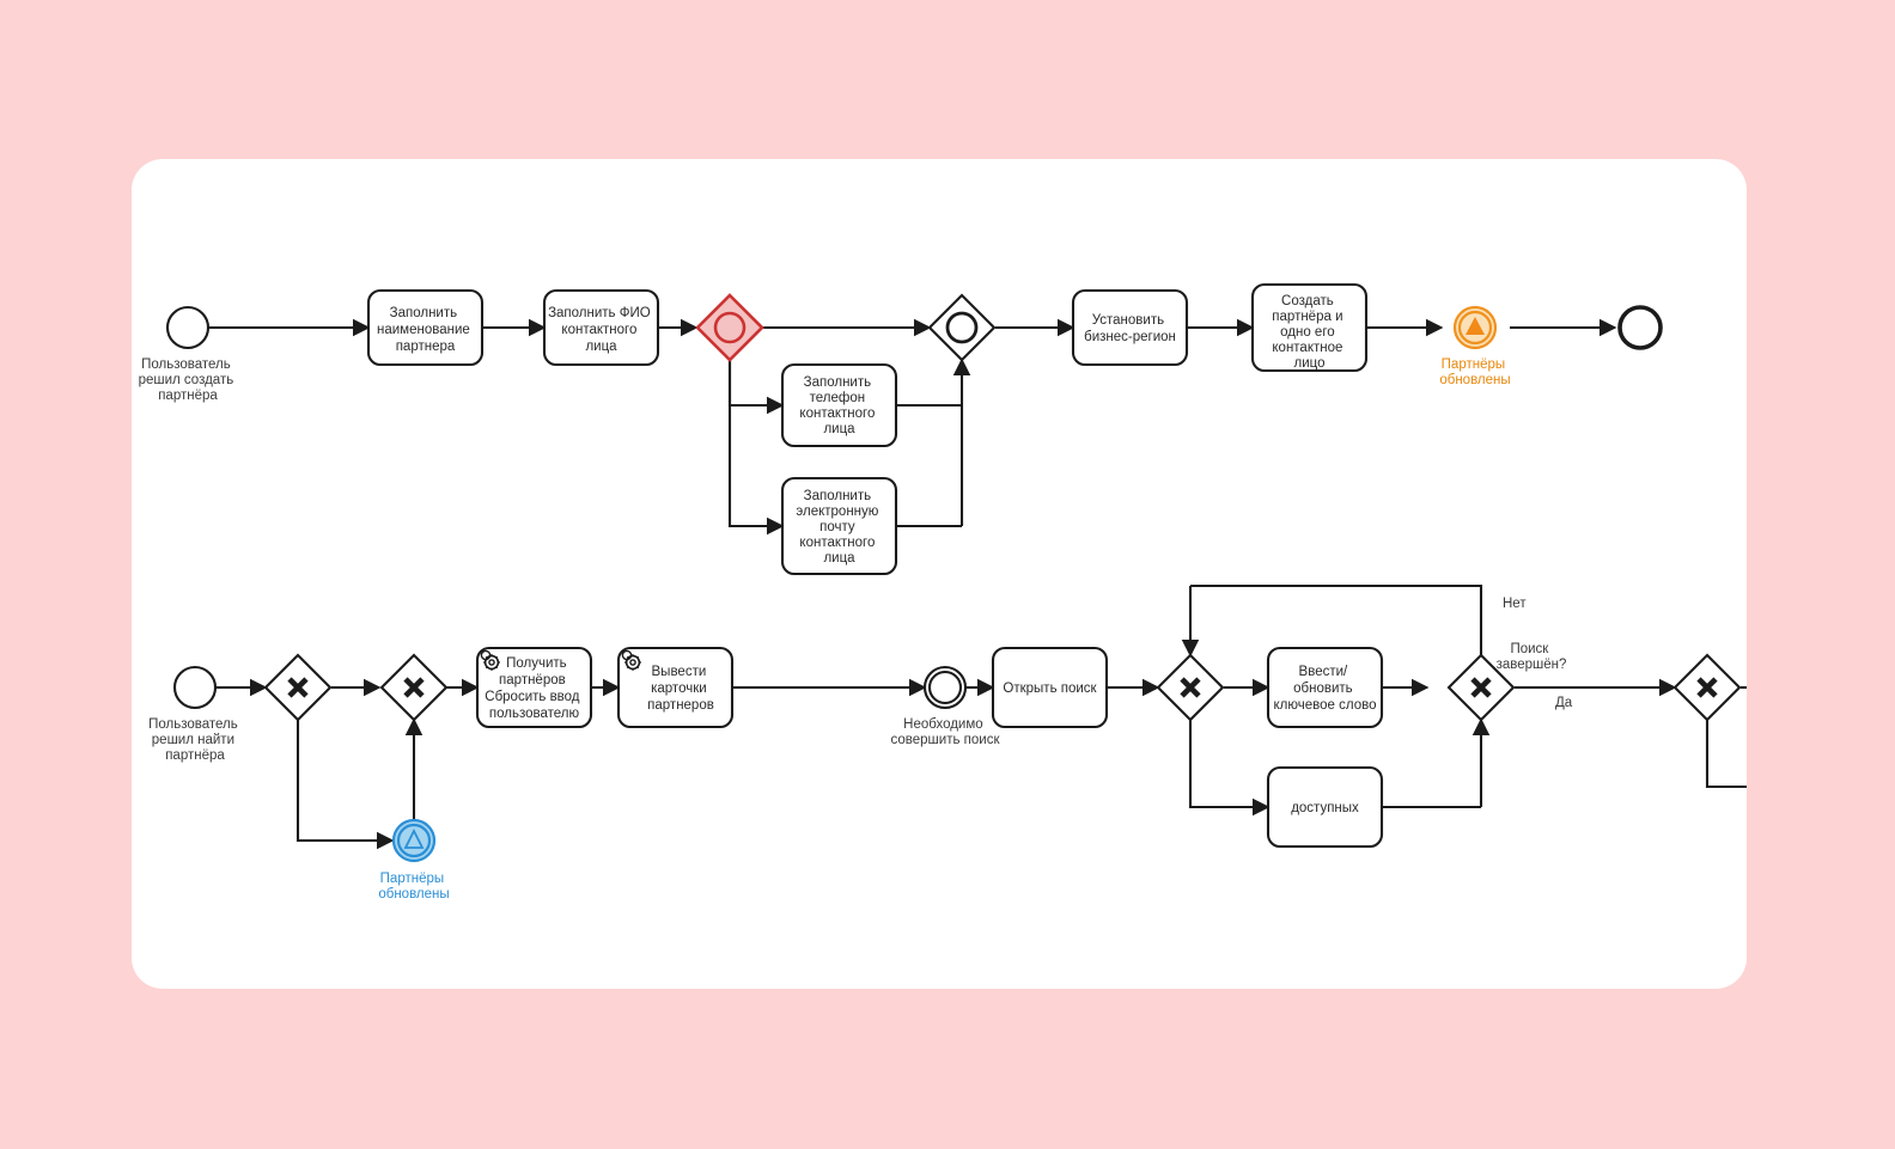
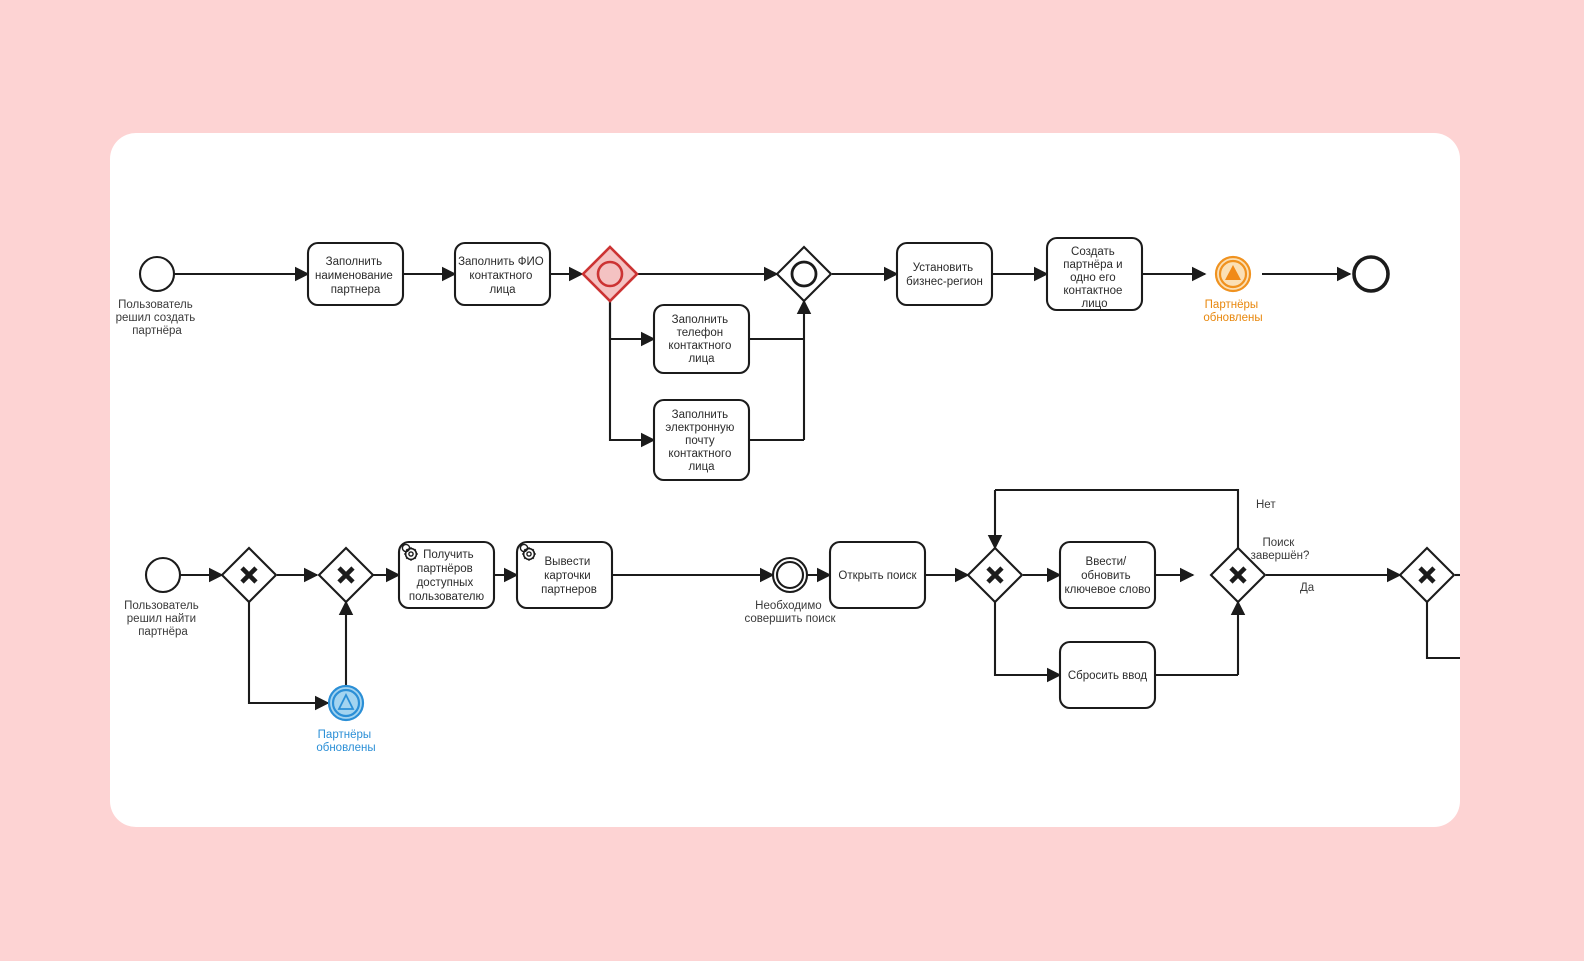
  Пользователь решил создать партнёра
  Заполнить наименование партнера
  Заполнить ФИО контактного лица
  Заполнить телефон контактного лица
  Заполнить электронную почту контактного лица
  Установить бизнес-регион
  Создать партнёра и одно его контактное лицо
  Партнёры обновлены
  Пользователь решил найти партнёра
  Партнёры обновлены
- Получить партнёров Сбросить ввод пользователю
+ Получить партнёров доступных пользователю
  Вывести карточки партнеров
  Необходимо совершить поиск
  Открыть поиск
  Ввести/ обновить ключевое слово
- доступных
+ Сбросить ввод
  Нет
  Поиск завершён?
  Да
